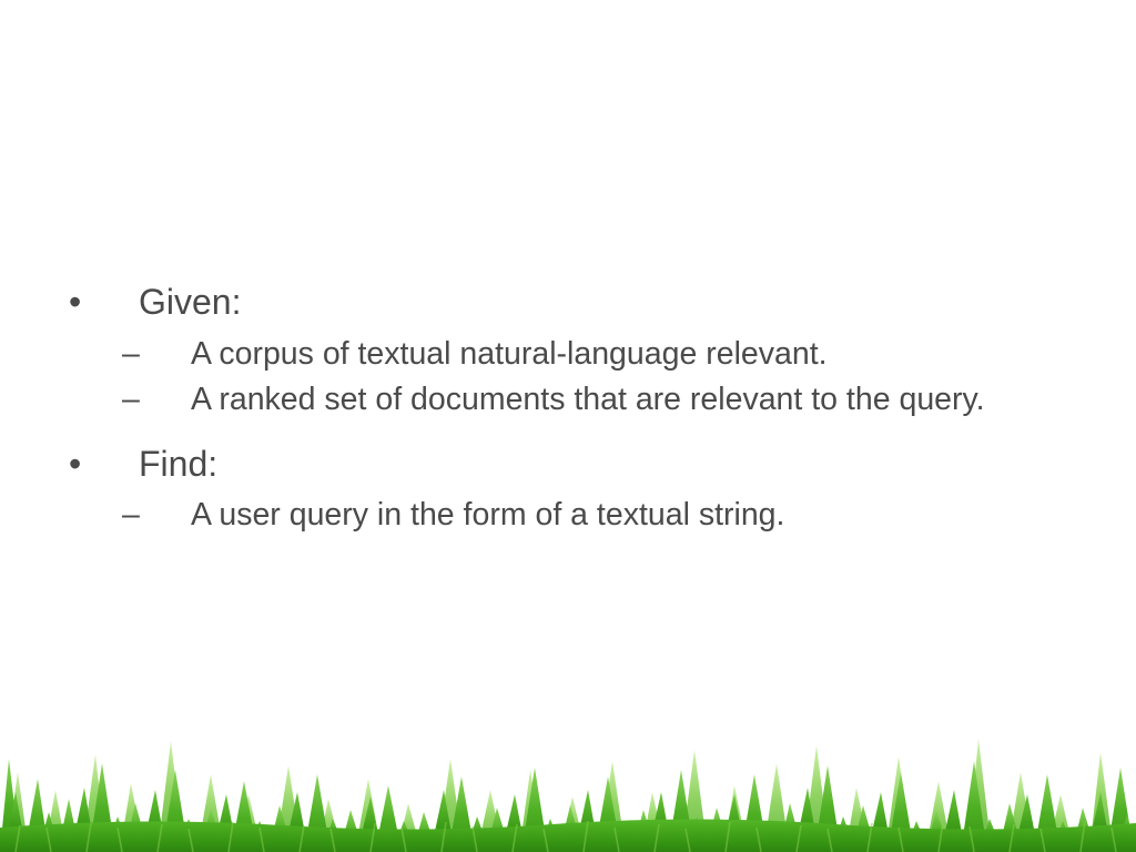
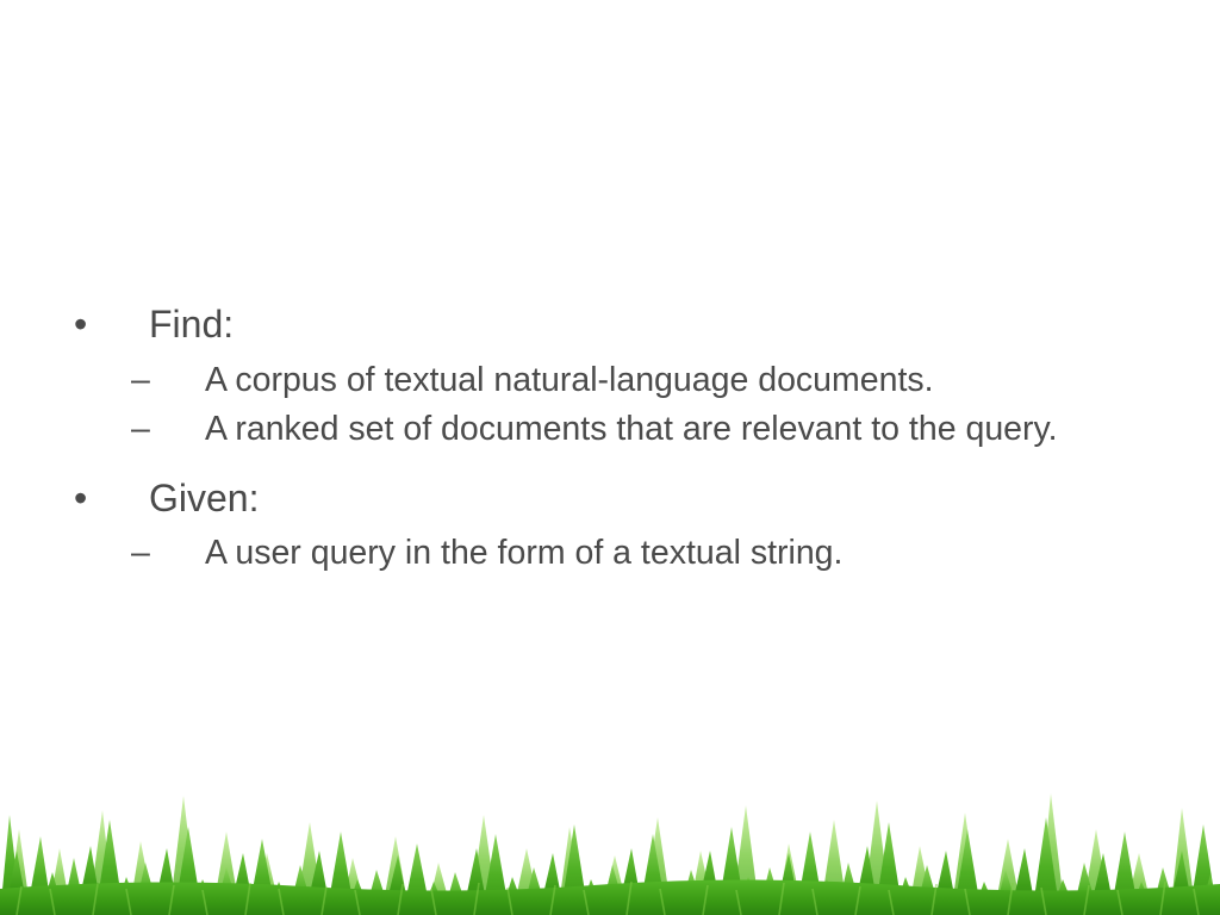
  •
- Given:
+ Find:
  –
- A corpus of textual natural-language relevant.
+ A corpus of textual natural-language documents.
  –
  A ranked set of documents that are relevant to the query.
  •
- Find:
+ Given:
  –
  A user query in the form of a textual string.
